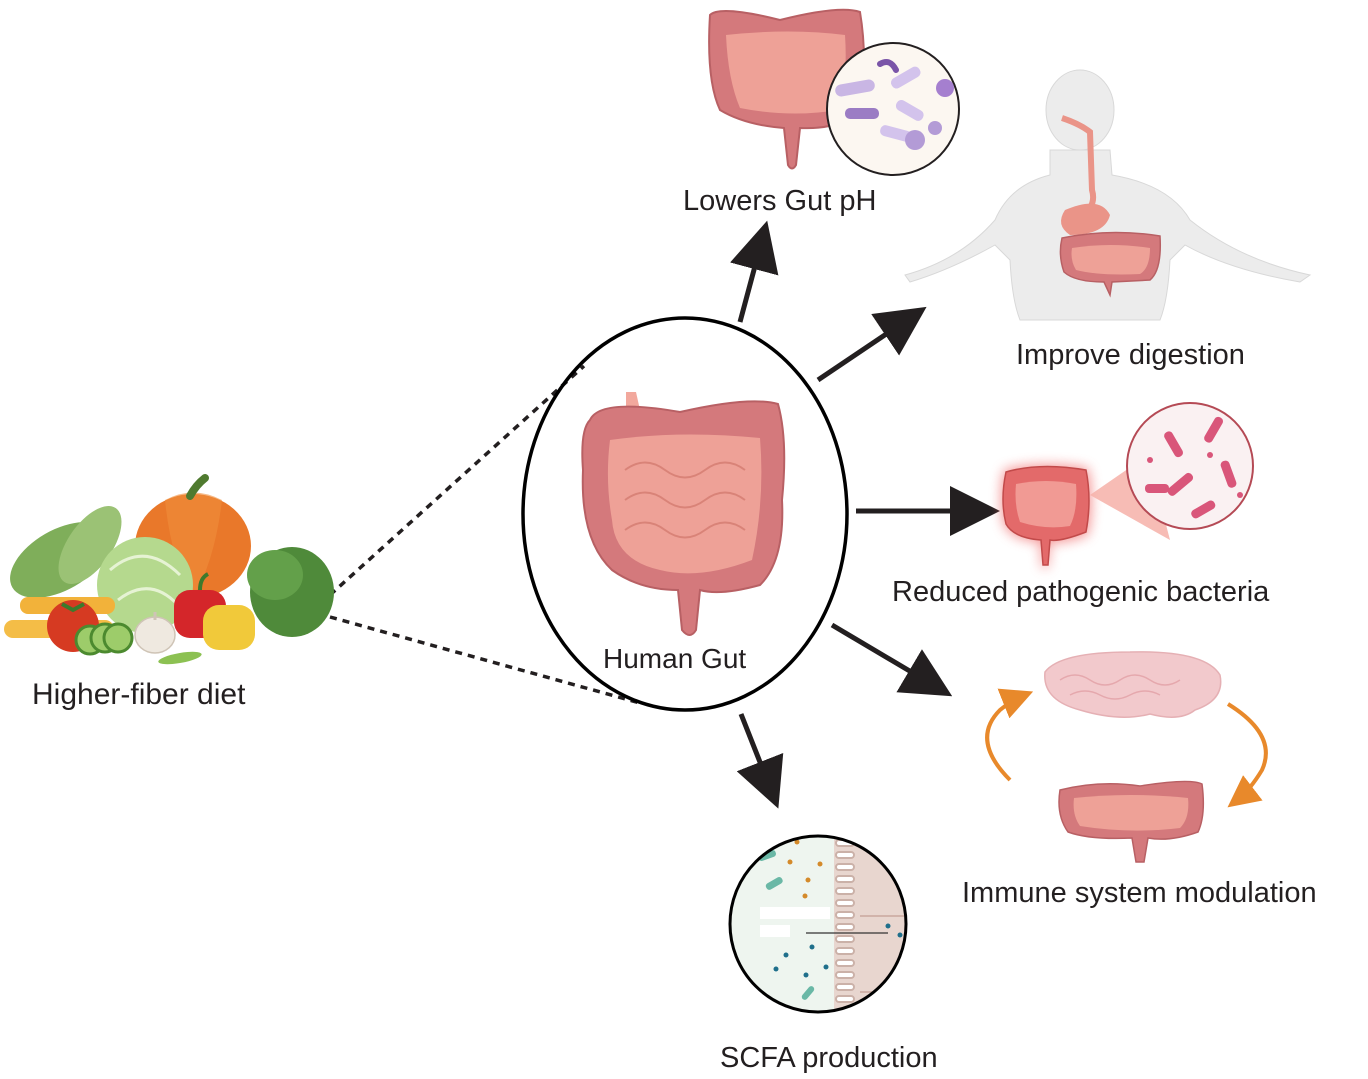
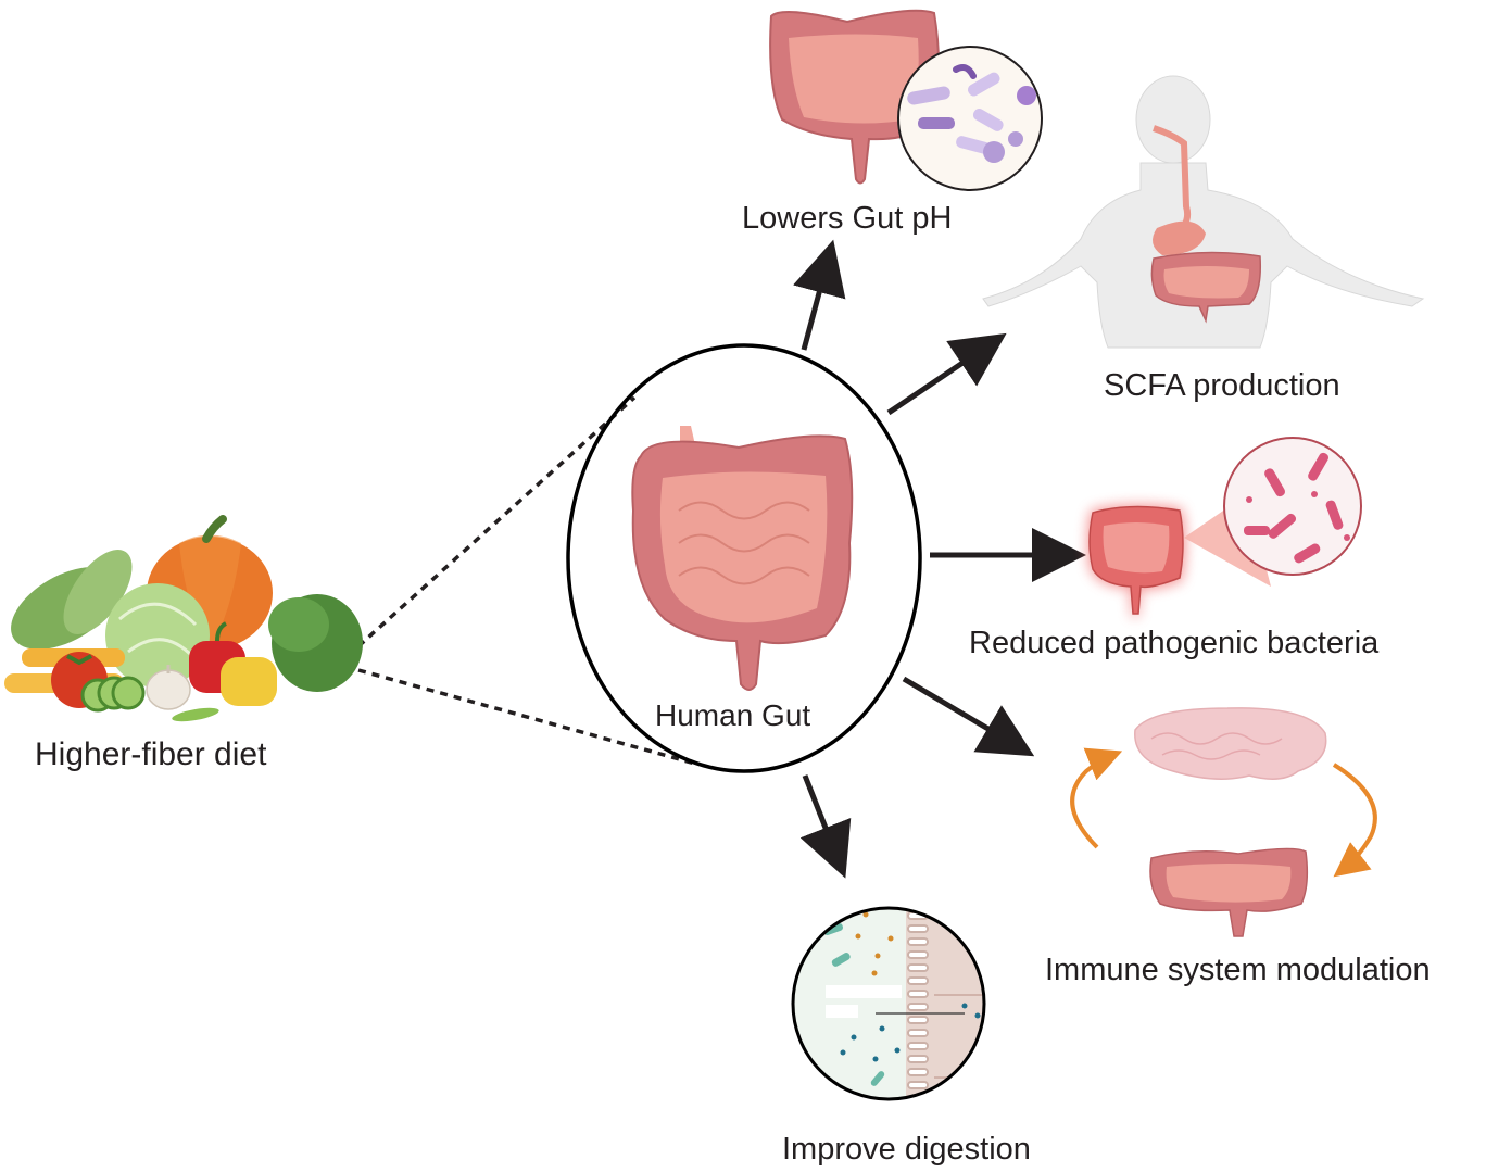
  Higher-fiber diet
  Human Gut
  Lowers Gut pH
- Improve digestion
+ SCFA production
  Reduced pathogenic bacteria
  Immune system modulation
- SCFA production
+ Improve digestion
